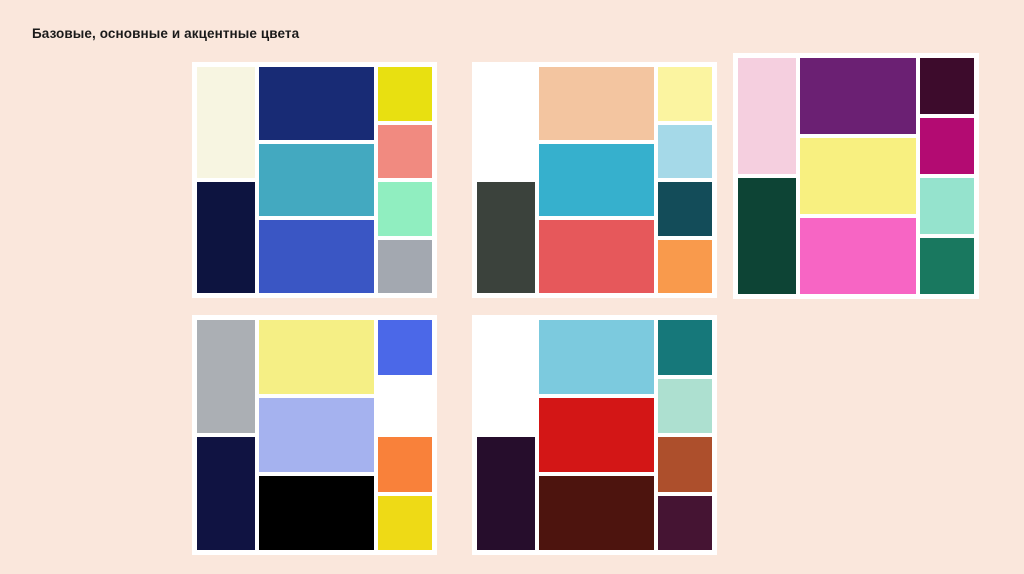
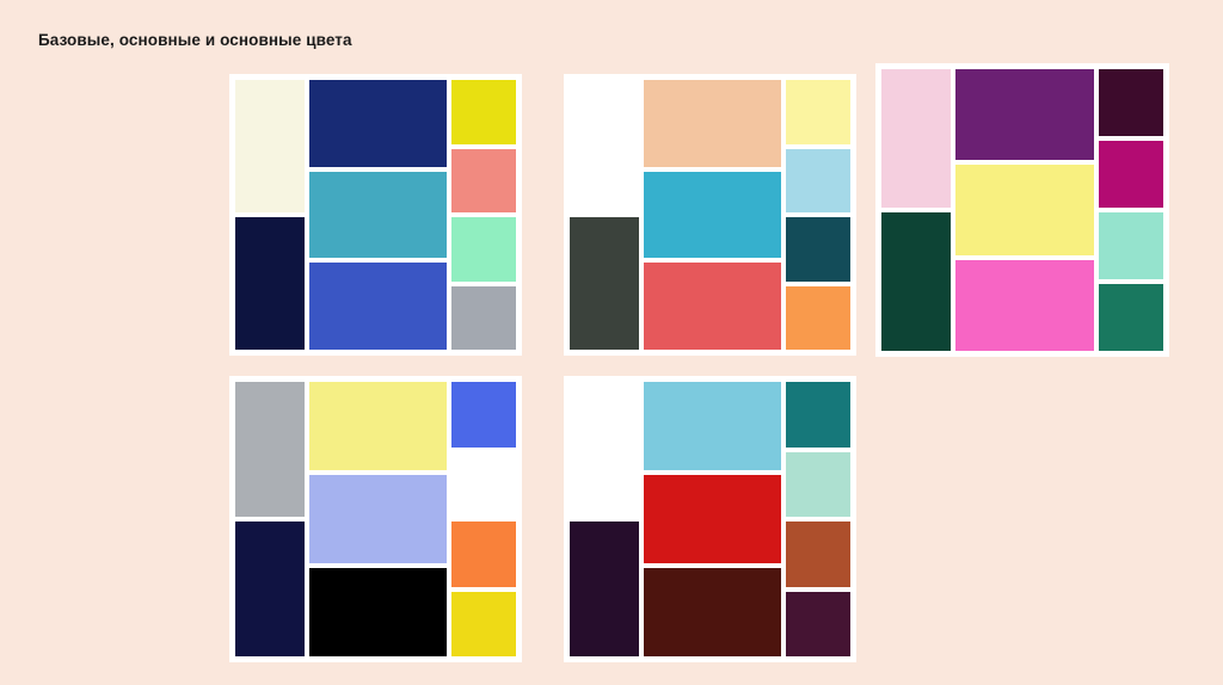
- Базовые, основные и акцентные цвета
+ Базовые, основные и основные цвета
